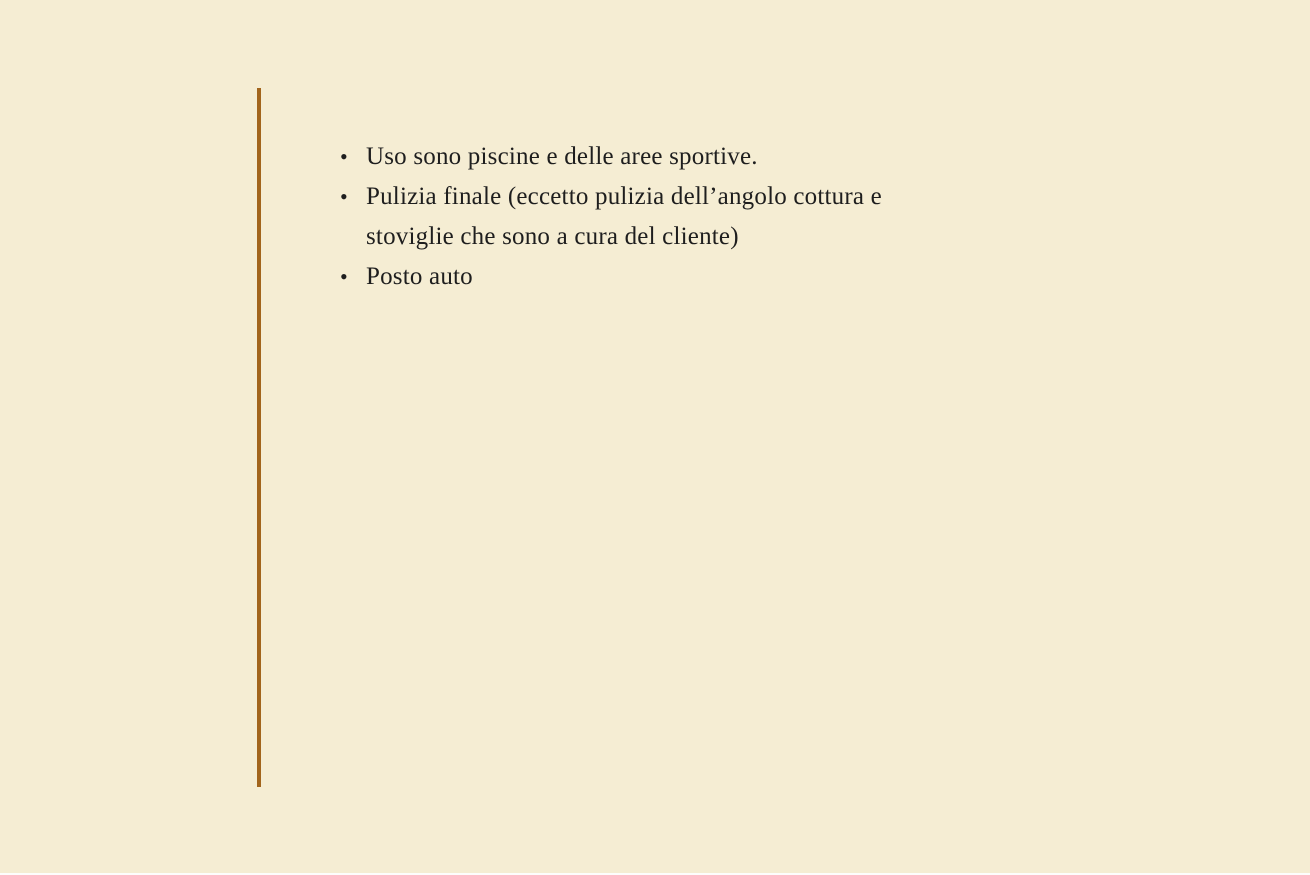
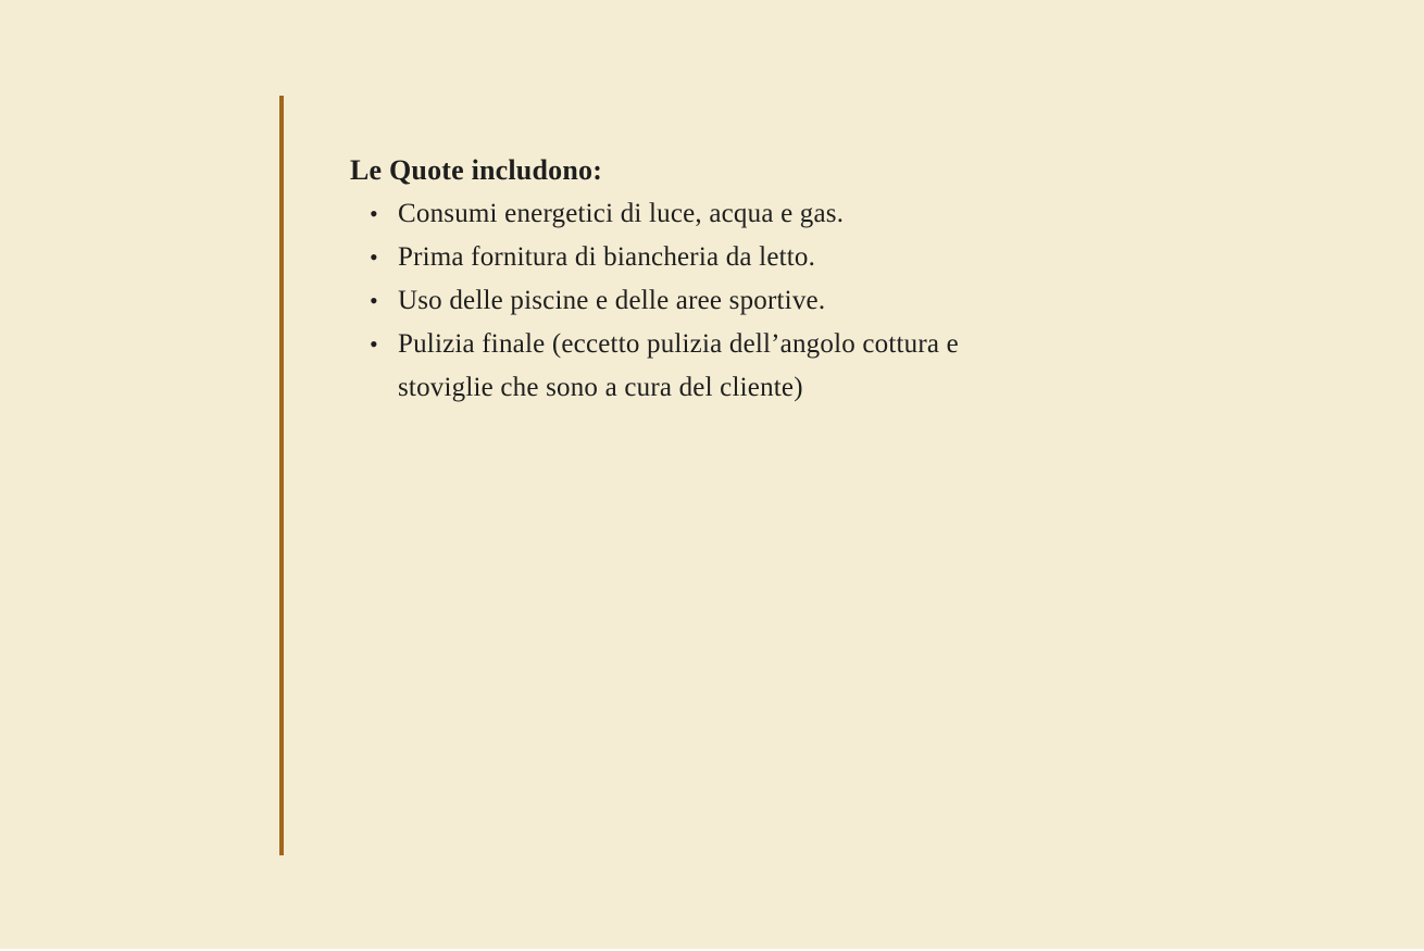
+ Le Quote includono:
+ Consumi energetici di luce, acqua e gas.
+ Prima fornitura di biancheria da letto.
- Uso sono piscine e delle aree sportive.
+ Uso delle piscine e delle aree sportive.
  Pulizia finale (eccetto pulizia dell’angolo cottura e
  stoviglie che sono a cura del cliente)
- Posto auto
